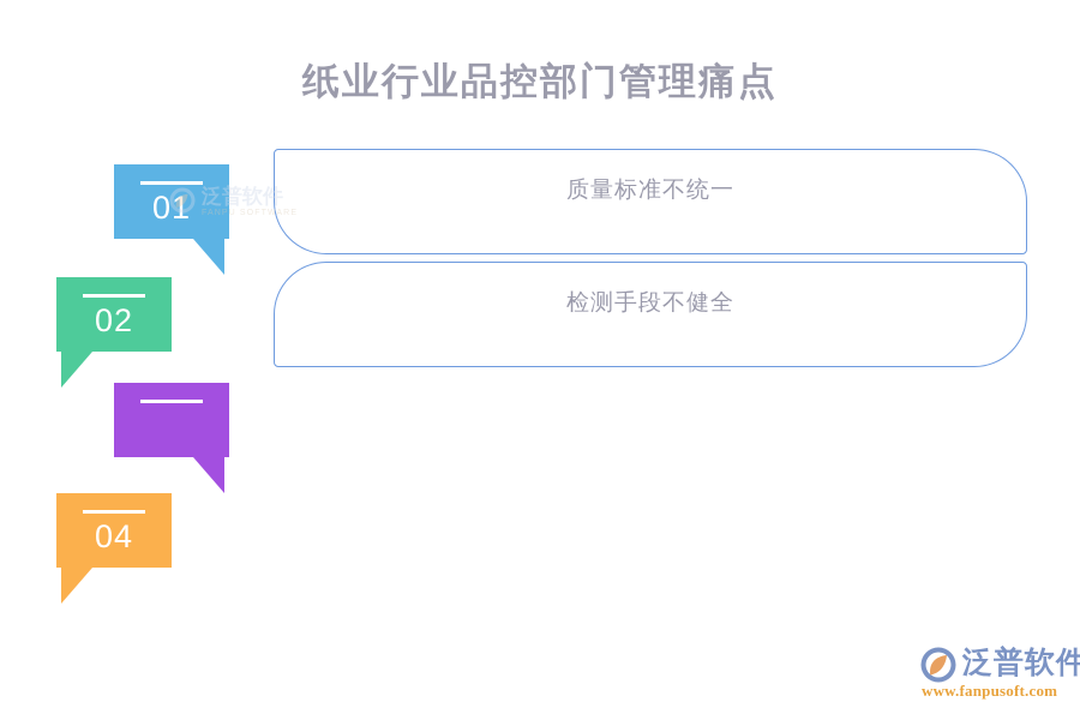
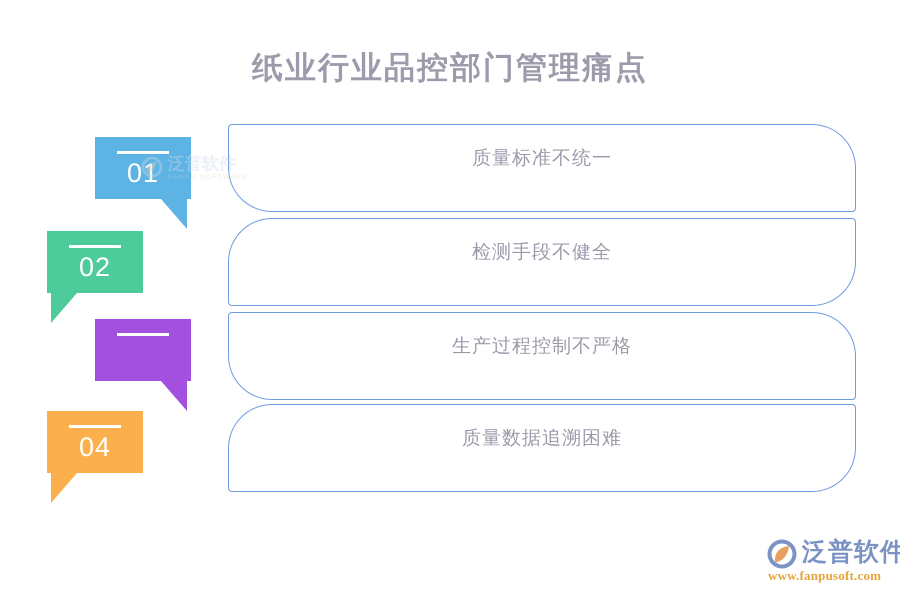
  纸业行业品控部门管理痛点
  质量标准不统一
  检测手段不健全
+ 生产过程控制不严格
+ 质量数据追溯困难
  01
  02
  04
  泛普软件
  泛普软件
  www.fanpusoft.com
